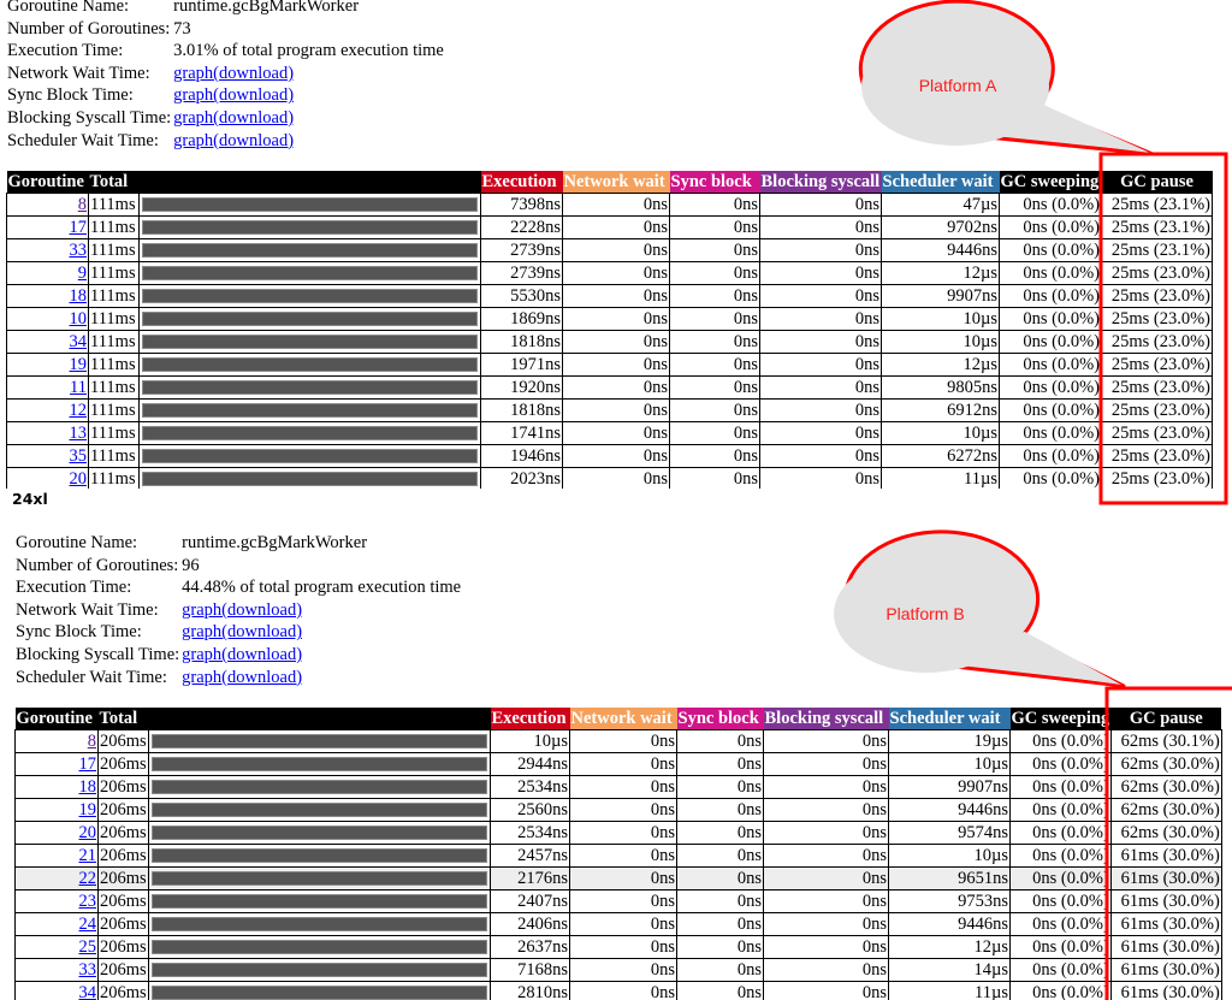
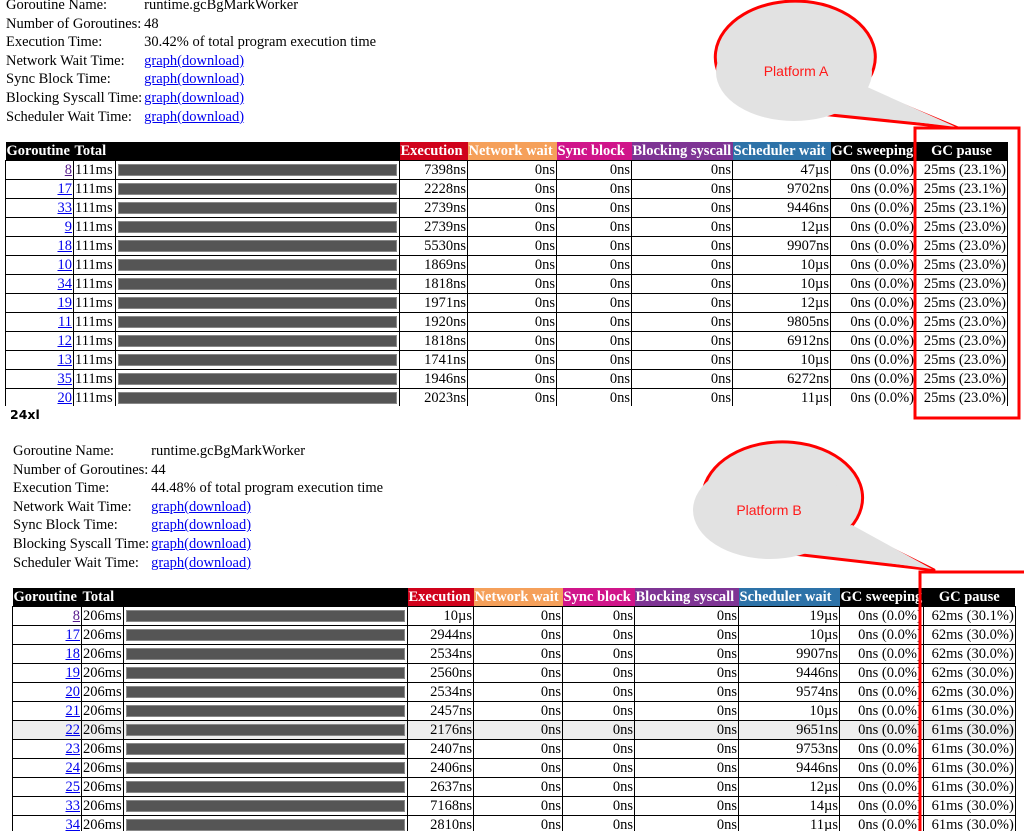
  Goroutine Name:	runtime.gcBgMarkWorker
- Number of Goroutines:	73
+ Number of Goroutines:	48
- Execution Time:	3.01% of total program execution time
+ Execution Time:	30.42% of total program execution time
  Network Wait Time:	graph(download)
  Sync Block Time:	graph(download)
  Blocking Syscall Time:	graph(download)
  Scheduler Wait Time:	graph(download)
  Goroutine	Total		Execution	Network wait	Sync block	Blocking syscall	Scheduler wait	GC sweeping	GC pause
  8	111ms		7398ns	0ns	0ns	0ns	47µs	0ns (0.0%)	25ms (23.1%)
  17	111ms		2228ns	0ns	0ns	0ns	9702ns	0ns (0.0%)	25ms (23.1%)
  33	111ms		2739ns	0ns	0ns	0ns	9446ns	0ns (0.0%)	25ms (23.1%)
  9	111ms		2739ns	0ns	0ns	0ns	12µs	0ns (0.0%)	25ms (23.0%)
  18	111ms		5530ns	0ns	0ns	0ns	9907ns	0ns (0.0%)	25ms (23.0%)
  10	111ms		1869ns	0ns	0ns	0ns	10µs	0ns (0.0%)	25ms (23.0%)
  34	111ms		1818ns	0ns	0ns	0ns	10µs	0ns (0.0%)	25ms (23.0%)
  19	111ms		1971ns	0ns	0ns	0ns	12µs	0ns (0.0%)	25ms (23.0%)
  11	111ms		1920ns	0ns	0ns	0ns	9805ns	0ns (0.0%)	25ms (23.0%)
  12	111ms		1818ns	0ns	0ns	0ns	6912ns	0ns (0.0%)	25ms (23.0%)
  13	111ms		1741ns	0ns	0ns	0ns	10µs	0ns (0.0%)	25ms (23.0%)
  35	111ms		1946ns	0ns	0ns	0ns	6272ns	0ns (0.0%)	25ms (23.0%)
  20	111ms		2023ns	0ns	0ns	0ns	11µs	0ns (0.0%)	25ms (23.0%)
  24xl
  Goroutine Name:	runtime.gcBgMarkWorker
- Number of Goroutines:	96
+ Number of Goroutines:	44
  Execution Time:	44.48% of total program execution time
  Network Wait Time:	graph(download)
  Sync Block Time:	graph(download)
  Blocking Syscall Time:	graph(download)
  Scheduler Wait Time:	graph(download)
  Goroutine	Total		Execution	Network wait	Sync block	Blocking syscall	Scheduler wait	GC sweepin	GC pause
  8	206ms		10µs	0ns	0ns	0ns	19µs	0ns (0.0%	62ms (30.1%)
  17	206ms		2944ns	0ns	0ns	0ns	10µs	0ns (0.0%	62ms (30.0%)
  18	206ms		2534ns	0ns	0ns	0ns	9907ns	0ns (0.0%	62ms (30.0%)
  19	206ms		2560ns	0ns	0ns	0ns	9446ns	0ns (0.0%	62ms (30.0%)
  20	206ms		2534ns	0ns	0ns	0ns	9574ns	0ns (0.0%	62ms (30.0%)
  21	206ms		2457ns	0ns	0ns	0ns	10µs	0ns (0.0%	61ms (30.0%)
  22	206ms		2176ns	0ns	0ns	0ns	9651ns	0ns (0.0%	61ms (30.0%)
  23	206ms		2407ns	0ns	0ns	0ns	9753ns	0ns (0.0%	61ms (30.0%)
  24	206ms		2406ns	0ns	0ns	0ns	9446ns	0ns (0.0%	61ms (30.0%)
  25	206ms		2637ns	0ns	0ns	0ns	12µs	0ns (0.0%	61ms (30.0%)
  33	206ms		7168ns	0ns	0ns	0ns	14µs	0ns (0.0%	61ms (30.0%)
  34	206ms		2810ns	0ns	0ns	0ns	11µs	0ns (0.0%	61ms (30.0%)
  Platform A
  Platform B
